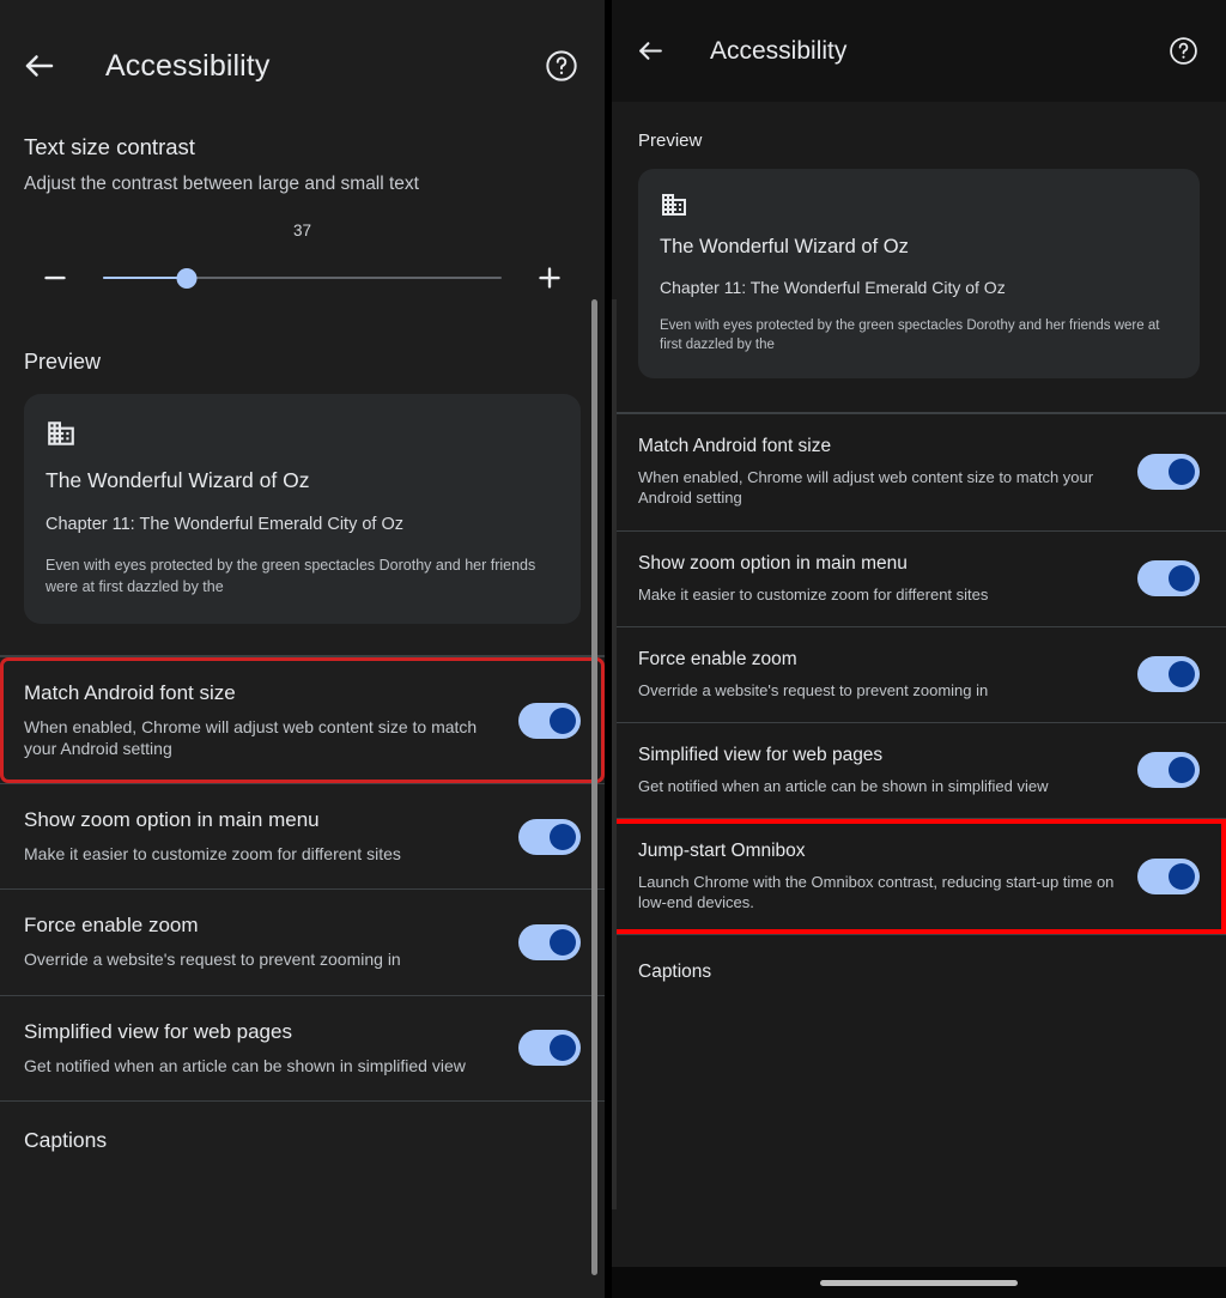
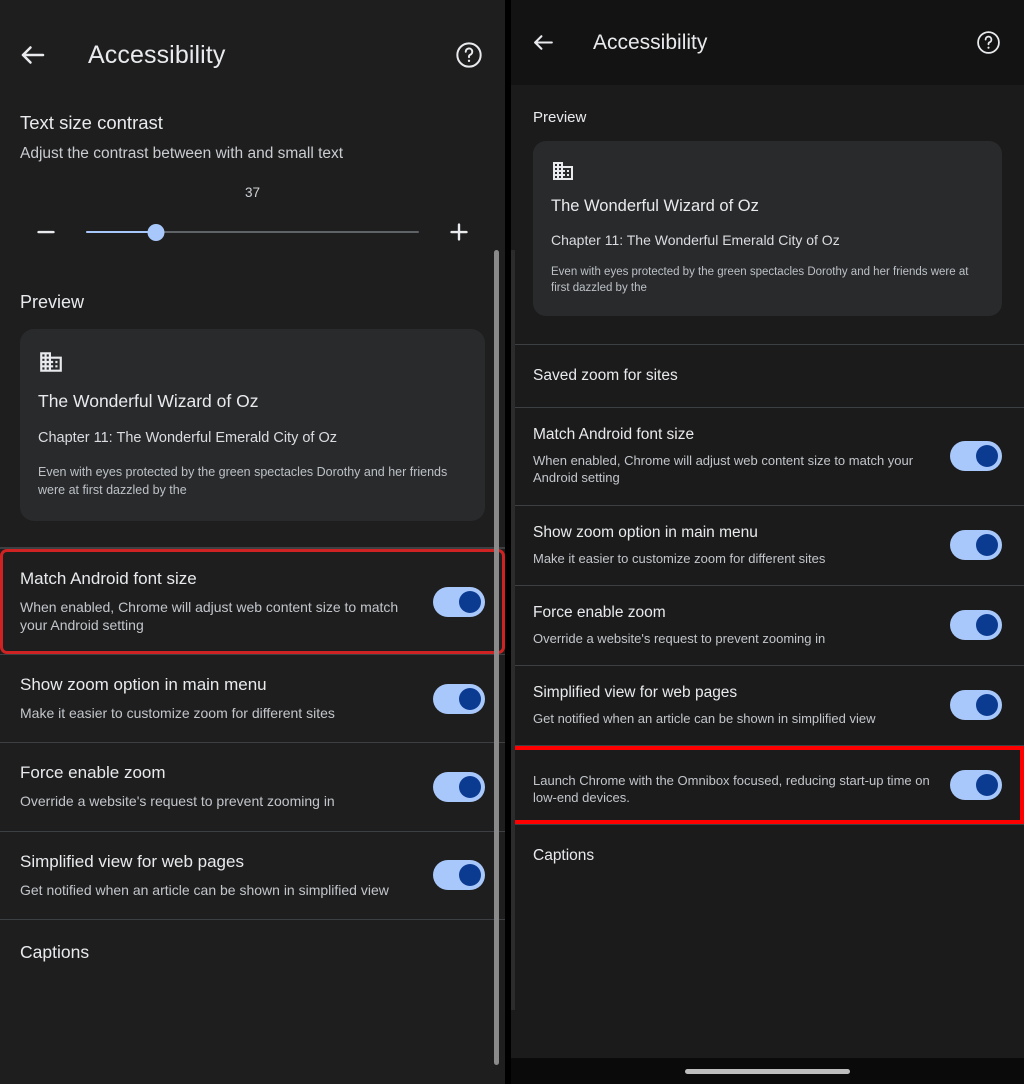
  Accessibility
  Text size contrast
- Adjust the contrast between large and small text
+ Adjust the contrast between with and small text
  37
  Preview
  The Wonderful Wizard of Oz
  Chapter 11: The Wonderful Emerald City of Oz
  Even with eyes protected by the green spectacles Dorothy and her friends were at first dazzled by the
  Match Android font size
  When enabled, Chrome will adjust web content size to match your Android setting
  Show zoom option in main menu
  Make it easier to customize zoom for different sites
  Force enable zoom
  Override a website's request to prevent zooming in
  Simplified view for web pages
  Get notified when an article can be shown in simplified view
  Captions
  Accessibility
  Preview
  The Wonderful Wizard of Oz
  Chapter 11: The Wonderful Emerald City of Oz
  Even with eyes protected by the green spectacles Dorothy and her friends were at first dazzled by the
+ Saved zoom for sites
  Match Android font size
  When enabled, Chrome will adjust web content size to match your Android setting
  Show zoom option in main menu
  Make it easier to customize zoom for different sites
  Force enable zoom
  Override a website's request to prevent zooming in
  Simplified view for web pages
  Get notified when an article can be shown in simplified view
- Jump-start Omnibox
- Launch Chrome with the Omnibox contrast, reducing start-up time on low-end devices.
+ Launch Chrome with the Omnibox focused, reducing start-up time on low-end devices.
  Captions
